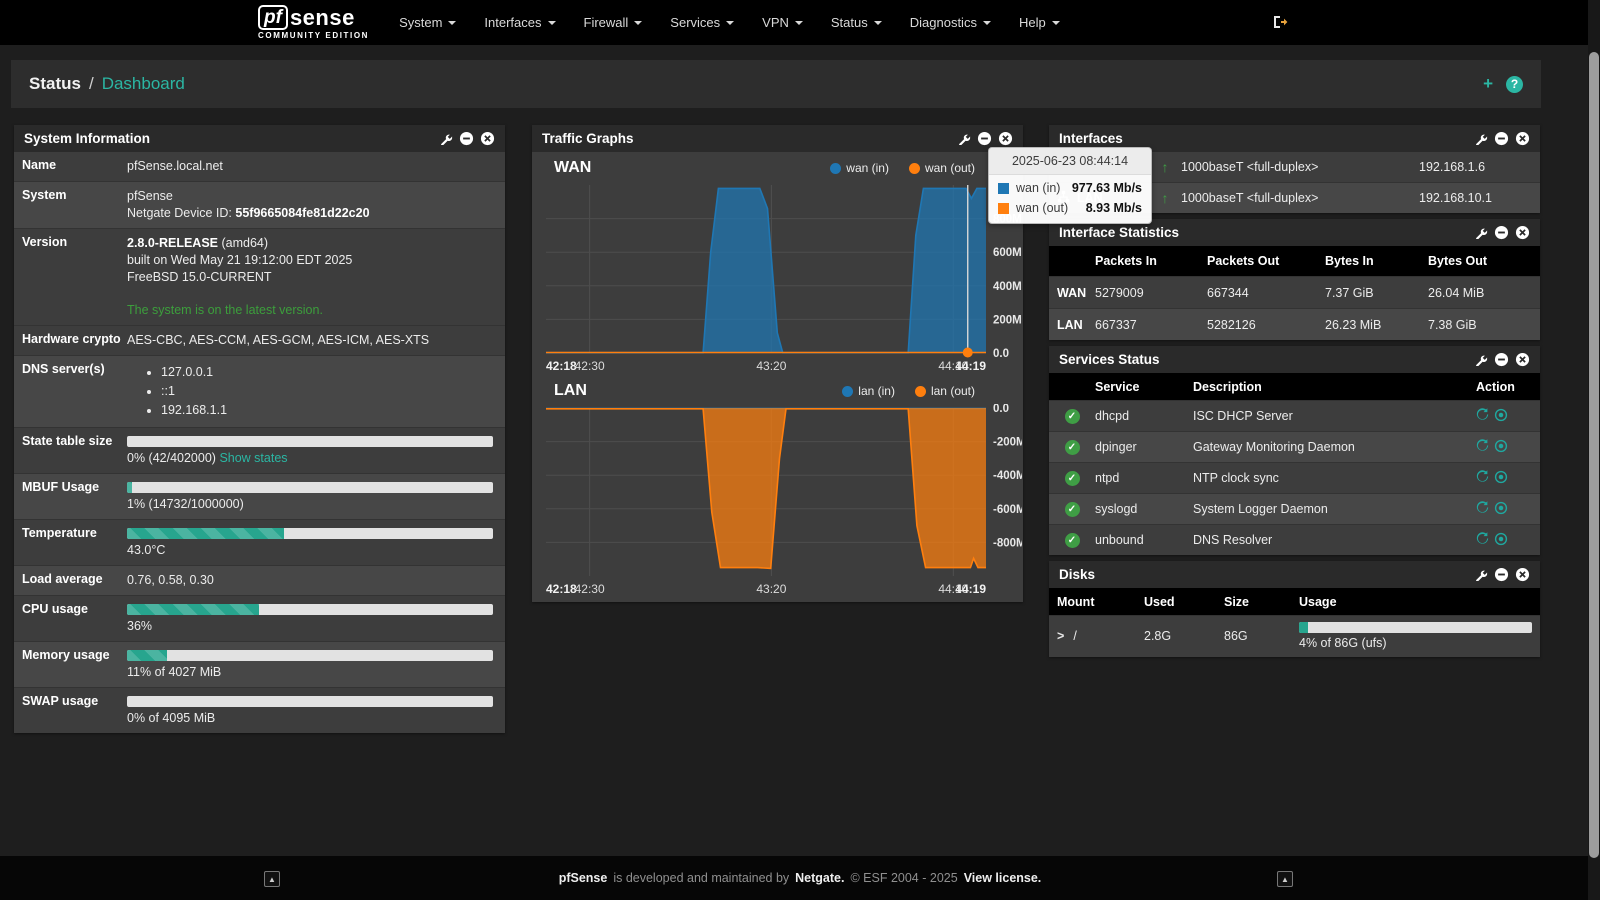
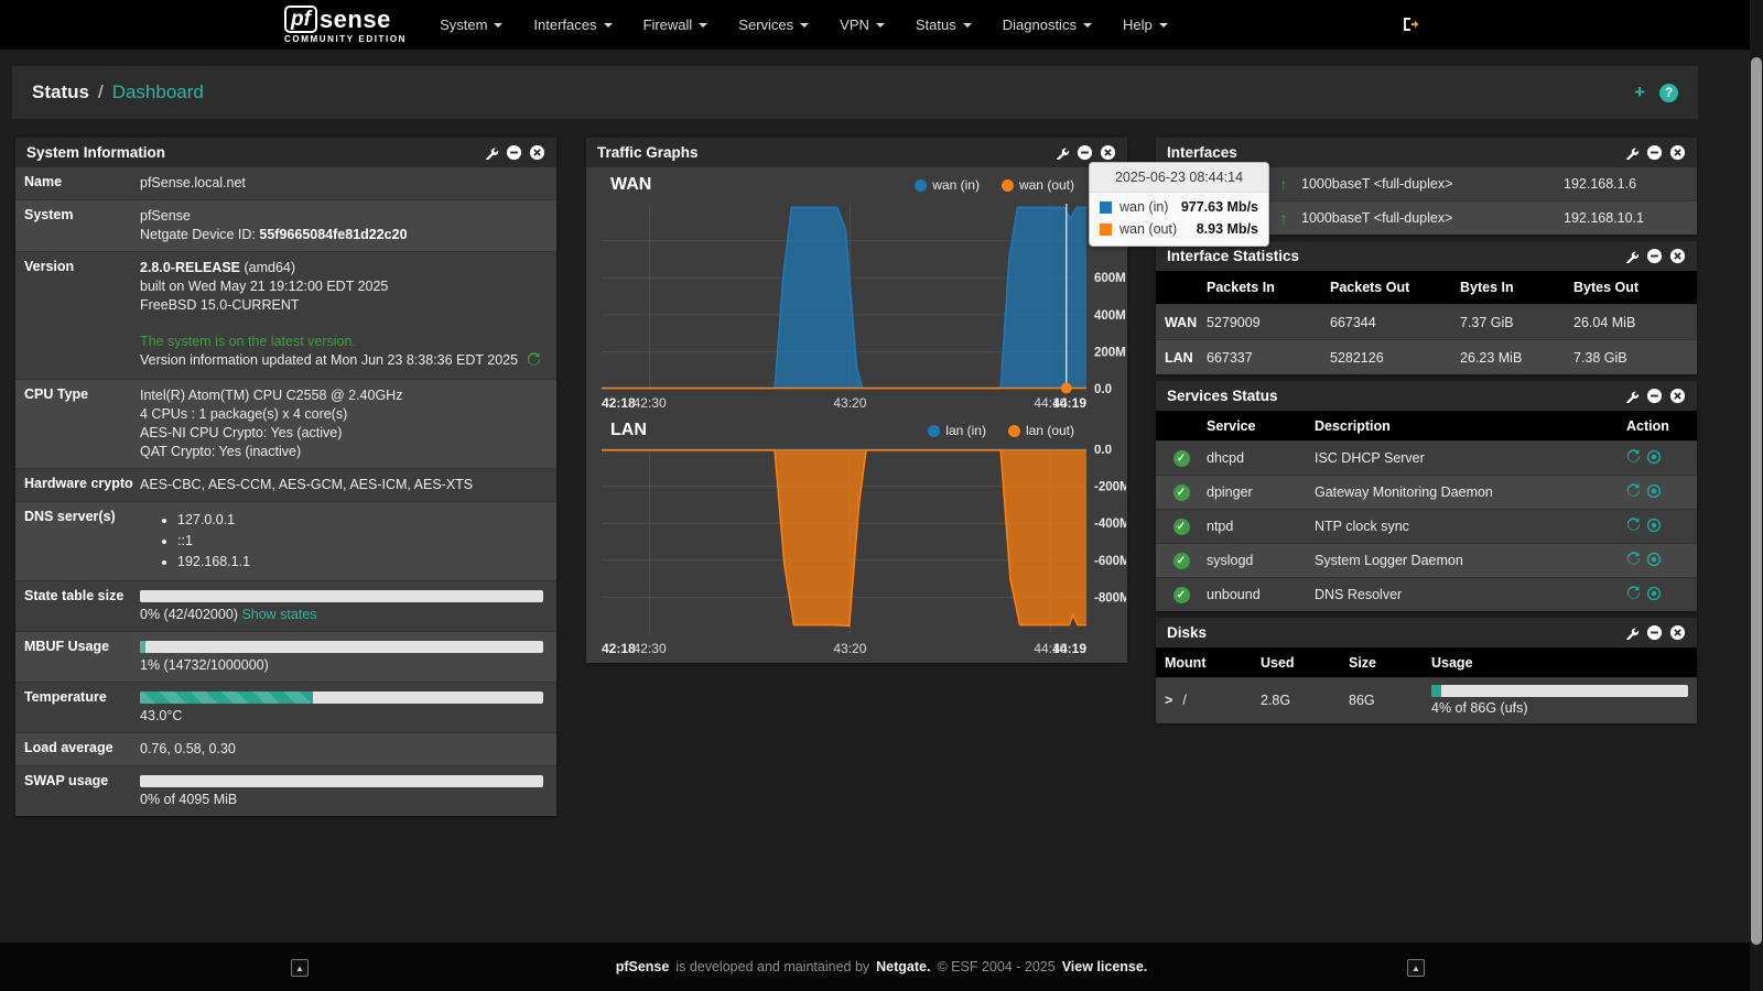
  pf
  sense
  COMMUNITY EDITION
  System
  Interfaces
  Firewall
  Services
  VPN
  Status
  Diagnostics
  Help
  Status
  /
  Dashboard
  +
  ?
  System Information
  Name
  pfSense.local.net
  System
  pfSense
  Netgate Device ID: 55f9665084fe81d22c20
  Version
  2.8.0-RELEASE (amd64)
  built on Wed May 21 19:12:00 EDT 2025
  FreeBSD 15.0-CURRENT
  The system is on the latest version.
+ Version information updated at Mon Jun 23 8:38:36 EDT 2025
+ CPU Type
+ Intel(R) Atom(TM) CPU C2558 @ 2.40GHz
+ 4 CPUs : 1 package(s) x 4 core(s)
+ AES-NI CPU Crypto: Yes (active)
+ QAT Crypto: Yes (inactive)
  Hardware crypto
  AES-CBC, AES-CCM, AES-GCM, AES-ICM, AES-XTS
  DNS server(s)
  127.0.0.1
  ::1
  192.168.1.1
  State table size
  0% (42/402000) Show states
  MBUF Usage
  1% (14732/1000000)
  Temperature
  43.0°C
  Load average
  0.76, 0.58, 0.30
- CPU usage
- 36%
- Memory usage
- 11% of 4027 MiB
  SWAP usage
  0% of 4095 MiB
  Traffic Graphs
  WAN
  wan (in)
  wan (out)
  600M
  400M
  200M
  0.0
  42:18
  42:30
  43:20
  44:10
  44:19
  LAN
  lan (in)
  lan (out)
  0.0
  -200M
  -400M
  -600M
  -800M
  42:18
  42:30
  43:20
  44:10
  44:19
  Interfaces
  ↑
  1000baseT <full-duplex>
  192.168.1.6
  ↑
  1000baseT <full-duplex>
  192.168.10.1
  Interface Statistics
  Packets In
  Packets Out
  Bytes In
  Bytes Out
  WAN
  5279009
  667344
  7.37 GiB
  26.04 MiB
  LAN
  667337
  5282126
  26.23 MiB
  7.38 GiB
  Services Status
  Service
  Description
  Action
  ✓
  dhcpd
  ISC DHCP Server
  ✓
  dpinger
  Gateway Monitoring Daemon
  ✓
  ntpd
  NTP clock sync
  ✓
  syslogd
  System Logger Daemon
  ✓
  unbound
  DNS Resolver
  Disks
  Mount
  Used
  Size
  Usage
  >
  /
  2.8G
  86G
  4% of 86G (ufs)
  2025-06-23 08:44:14
  wan (in)
  977.63 Mb/s
  wan (out)
  8.93 Mb/s
  ▲
  pfSense
  is developed and maintained by
  Netgate.
  © ESF 2004 - 2025
  View license.
  ▲
